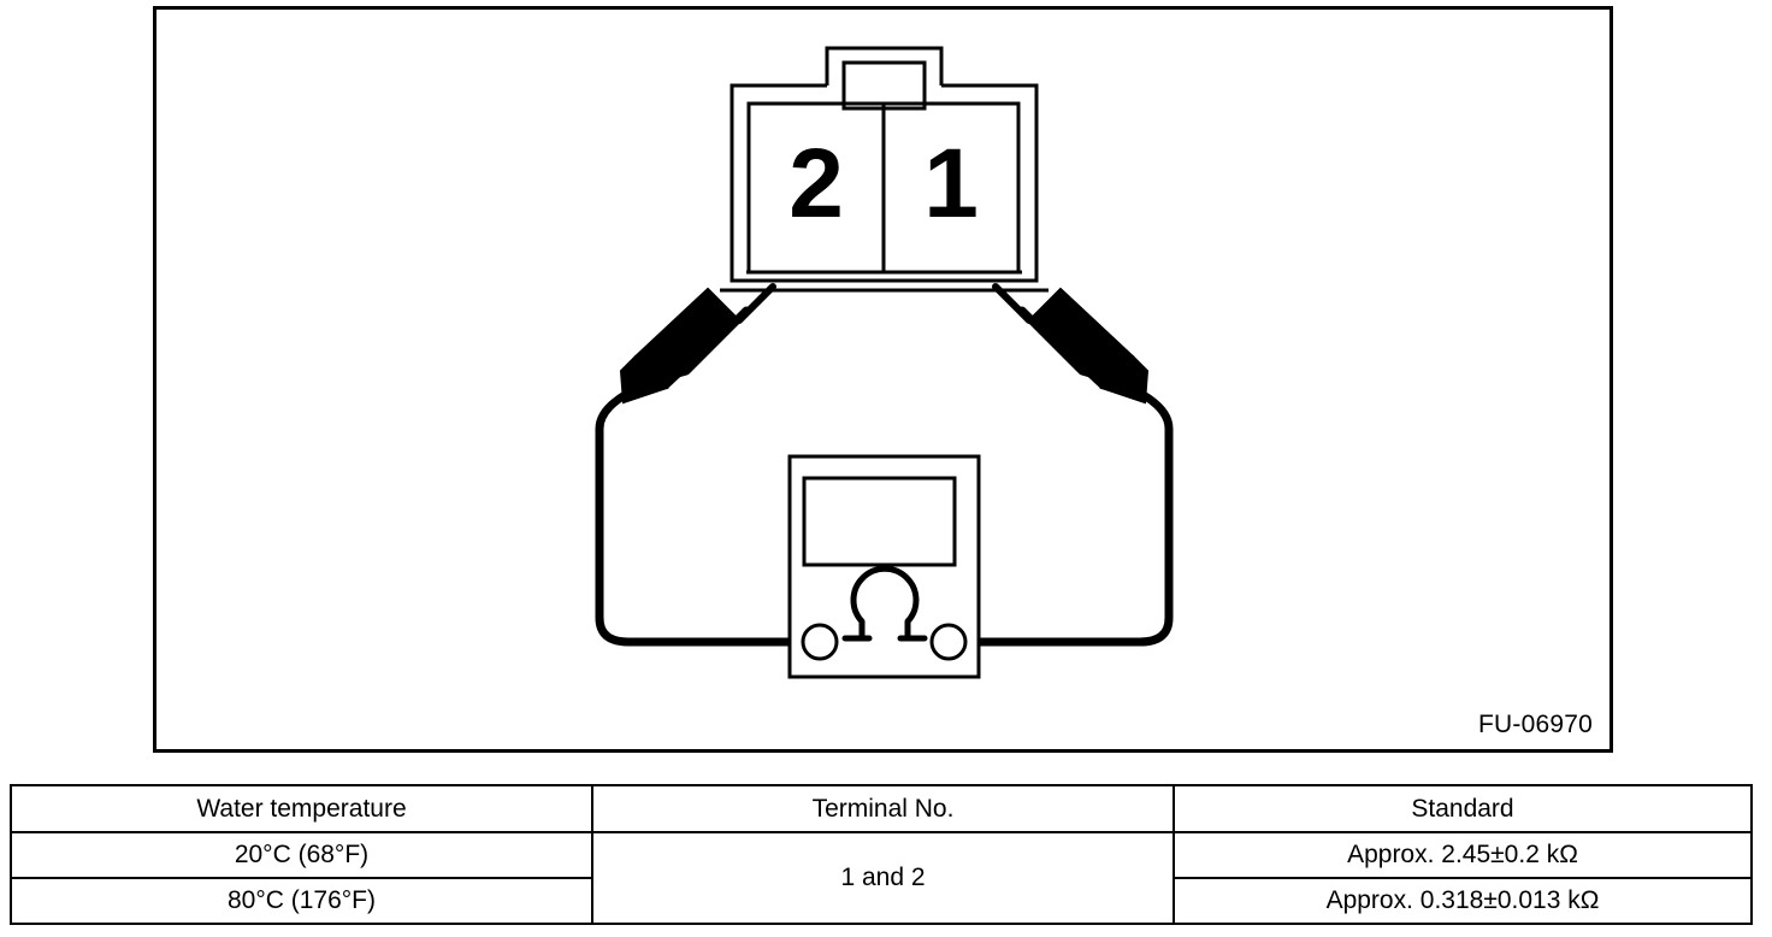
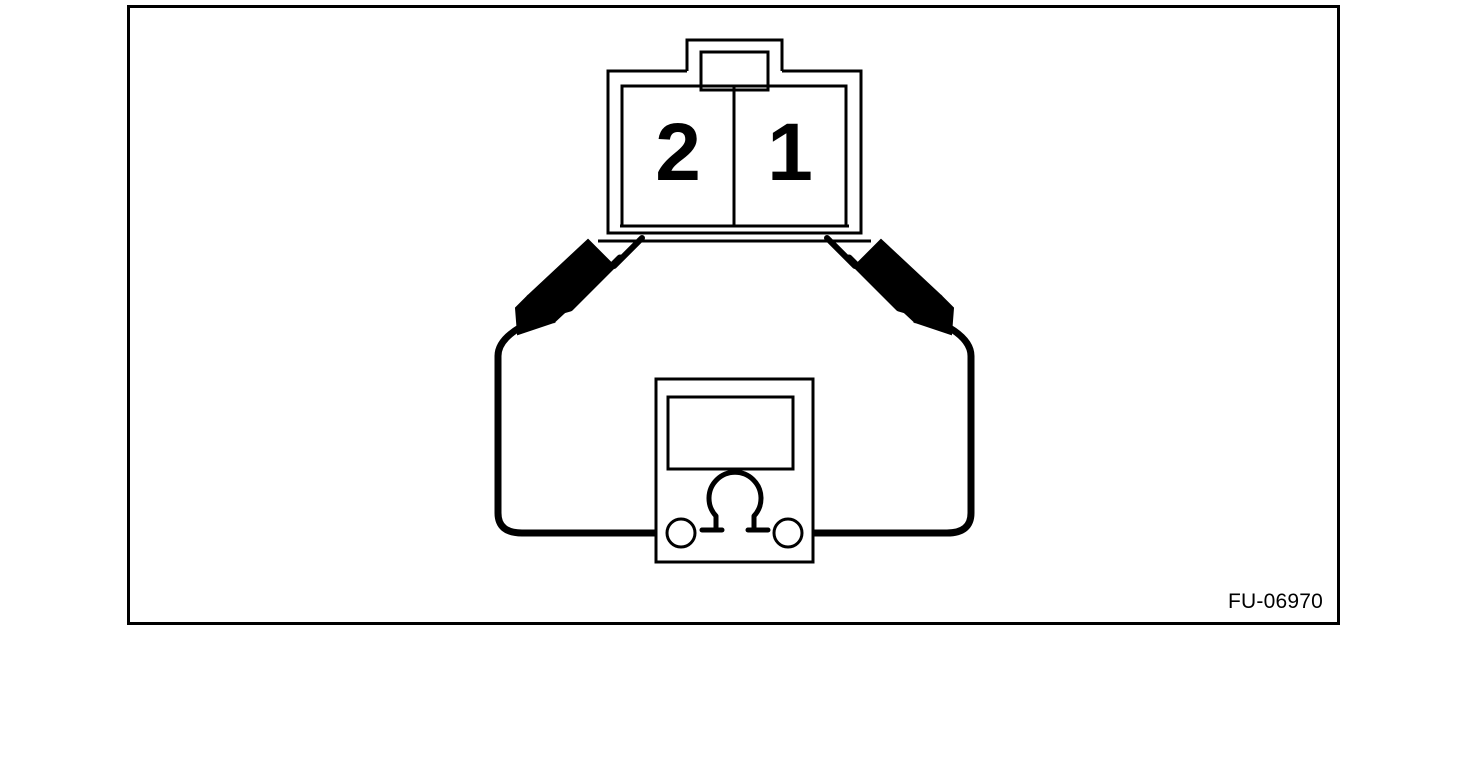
  2
  1
  FU-06970
- Water temperature	Terminal No.	Standard
- 20°C (68°F)	1 and 2	Approx. 2.45±0.2 kΩ
- 80°C (176°F)	Approx. 0.318±0.013 kΩ
